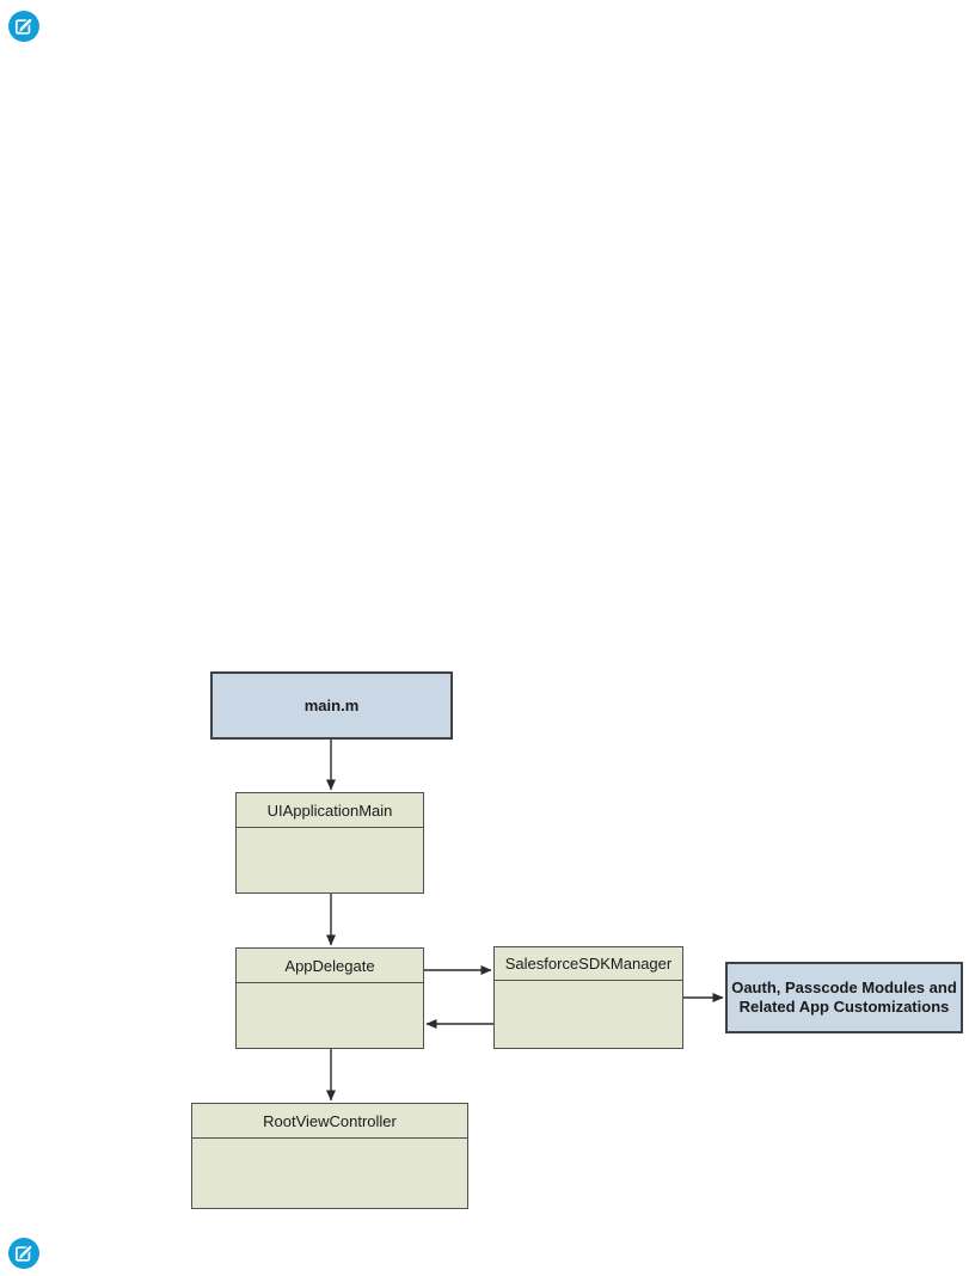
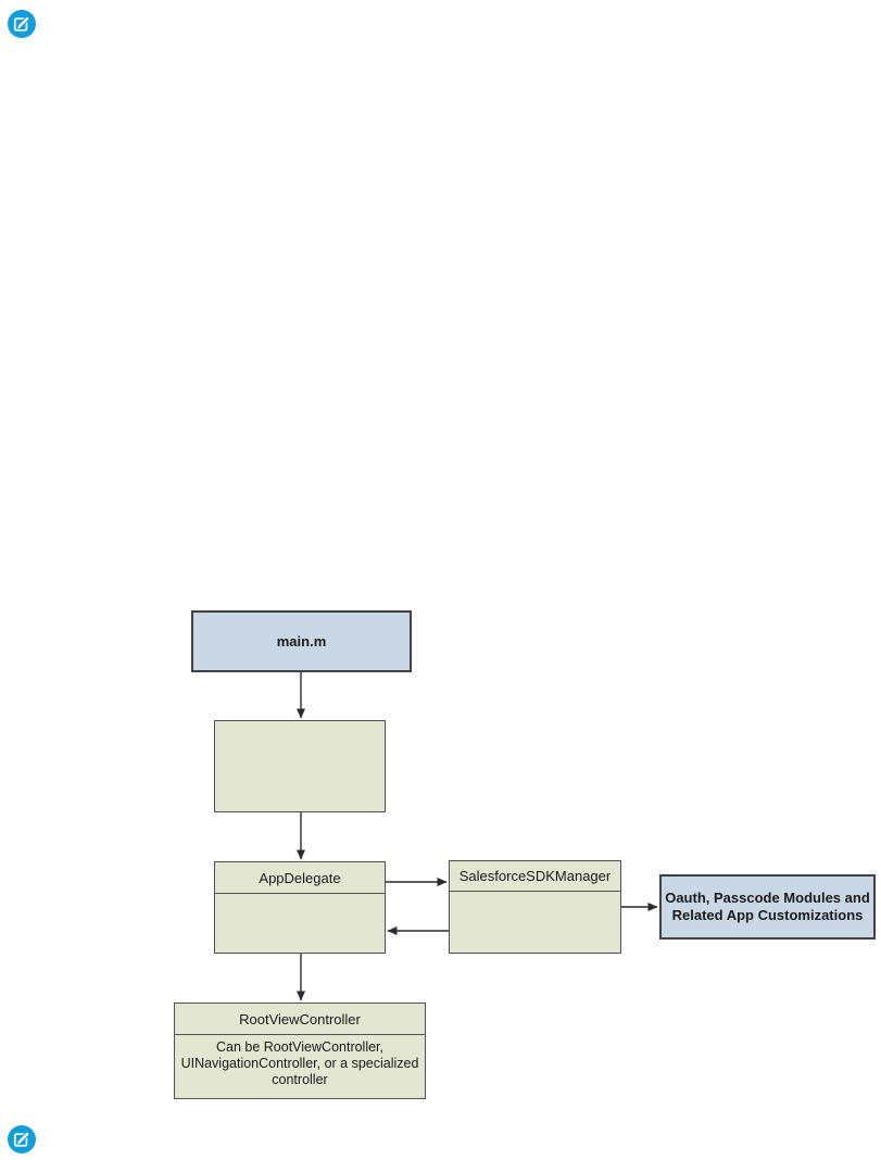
  main.m
- UIApplicationMain
  AppDelegate
  SalesforceSDKManager
  Oauth, Passcode Modules and
  Related App Customizations
  RootViewController
+ Can be RootViewController,
+ UINavigationController, or a specialized
+ controller
